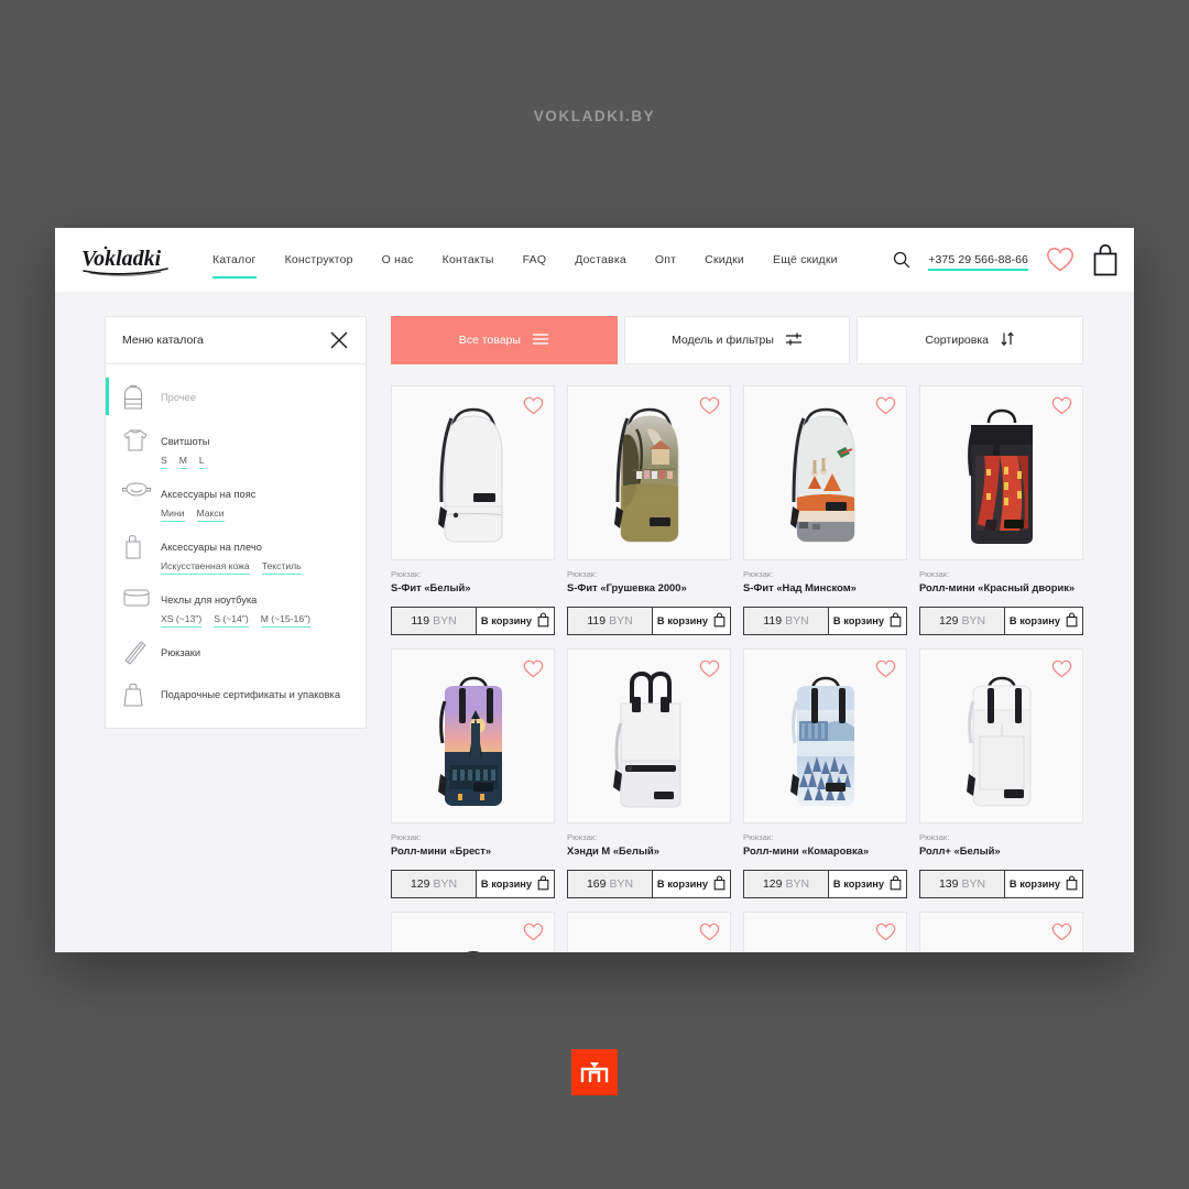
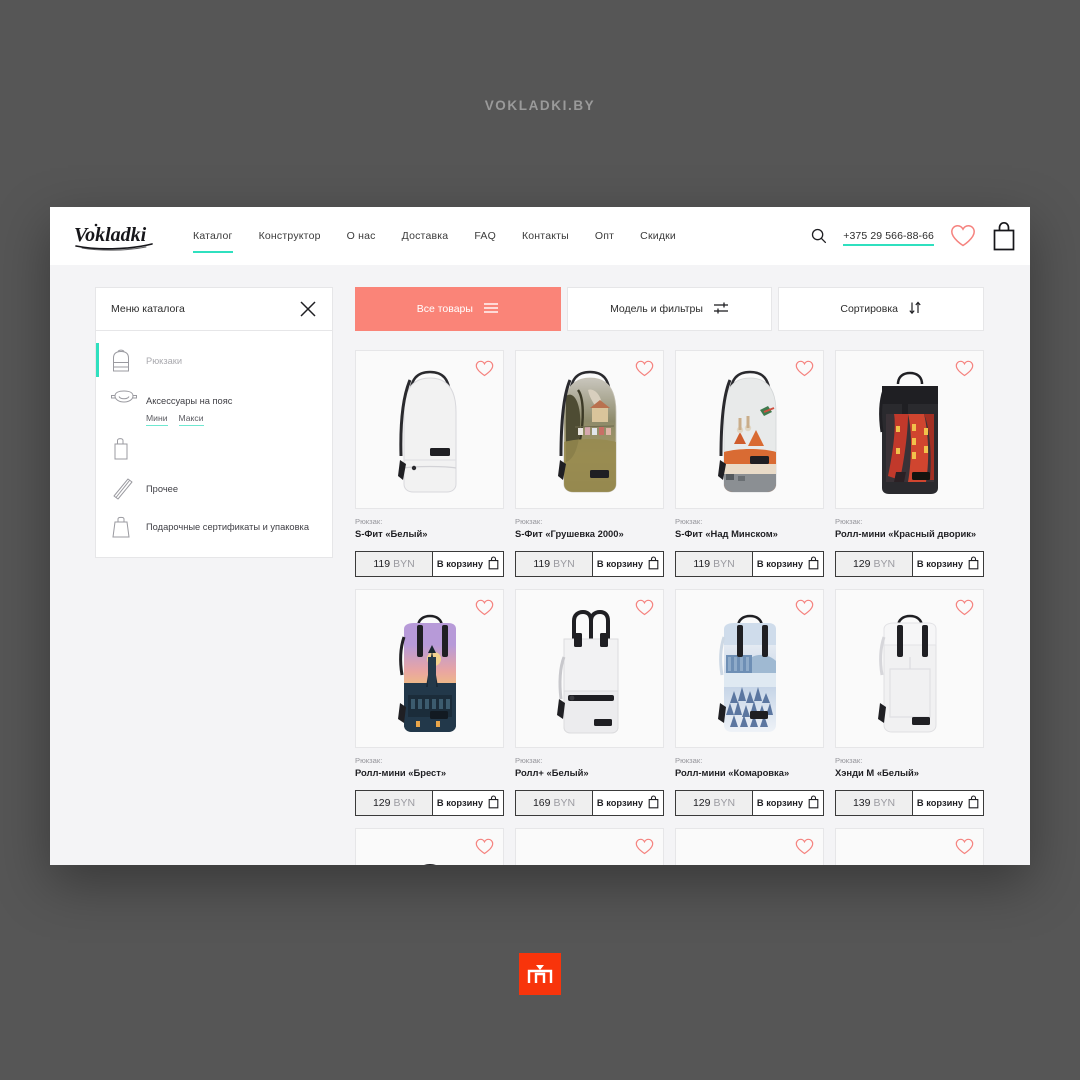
  VOKLADKI.BY
  Vokladki
  Каталог
  Конструктор
  О нас
- Контакты
+ Доставка
  FAQ
- Доставка
+ Контакты
  Опт
  Скидки
- Ещё скидки
  +375 29 566-88-66
  Меню каталога
- Прочее
+ Рюкзаки
- Свитшоты
- S
- M
- L
  Аксессуары на пояс
  Мини
  Макси
- Аксессуары на плечо
- Искусственная кожа
- Текстиль
- Чехлы для ноутбука
- XS (~13")
- S (~14")
- M (~15-16")
- Рюкзаки
+ Прочее
  Подарочные сертификаты и упаковка
  Все товары
  Модель и фильтры
  Сортировка
  Рюкзак:
  S-Фит «Белый»
  119
  BYN
  В корзину
  Рюкзак:
  S-Фит «Грушевка 2000»
  119
  BYN
  В корзину
  Рюкзак:
  S-Фит «Над Минском»
  119
  BYN
  В корзину
  Рюкзак:
  Ролл-мини «Красный дворик»
  129
  BYN
  В корзину
  Рюкзак:
  Ролл-мини «Брест»
  129
  BYN
  В корзину
  Рюкзак:
- Хэнди М «Белый»
+ Ролл+ «Белый»
  169
  BYN
  В корзину
  Рюкзак:
  Ролл-мини «Комаровка»
  129
  BYN
  В корзину
  Рюкзак:
- Ролл+ «Белый»
+ Хэнди М «Белый»
  139
  BYN
  В корзину
